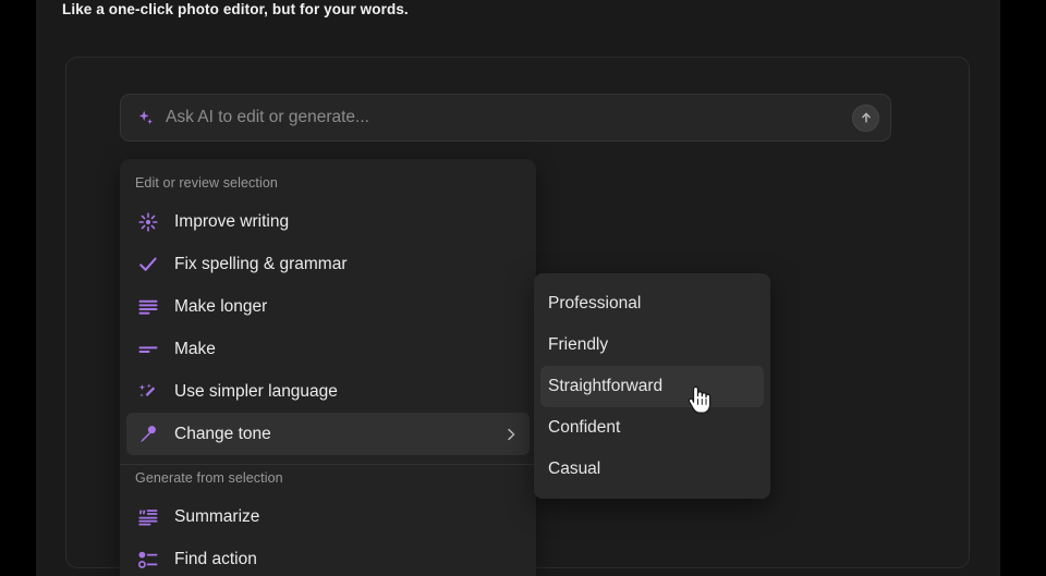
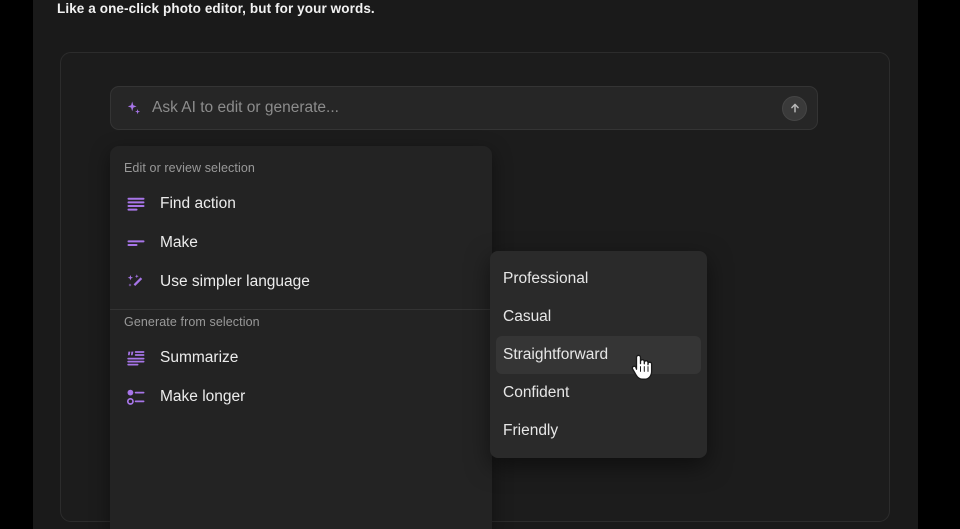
  Like a one-click photo editor, but for your words.
  Ask AI to edit or generate...
  Edit or review selection
- Improve writing
- Fix spelling & grammar
- Make longer
+ Find action
  Make
  Use simpler language
- Change tone
  Generate from selection
  Summarize
- Find action
+ Make longer
  Professional
- Friendly
+ Casual
  Straightforward
  Confident
- Casual
+ Friendly
